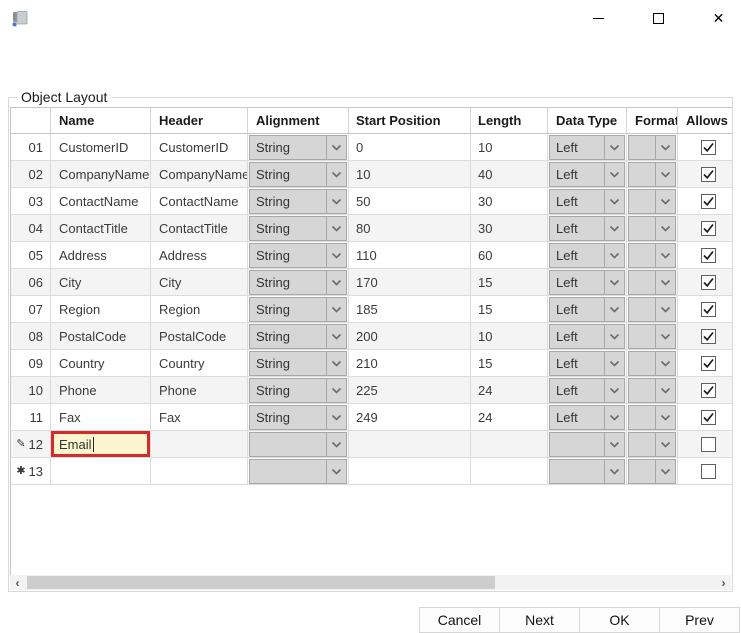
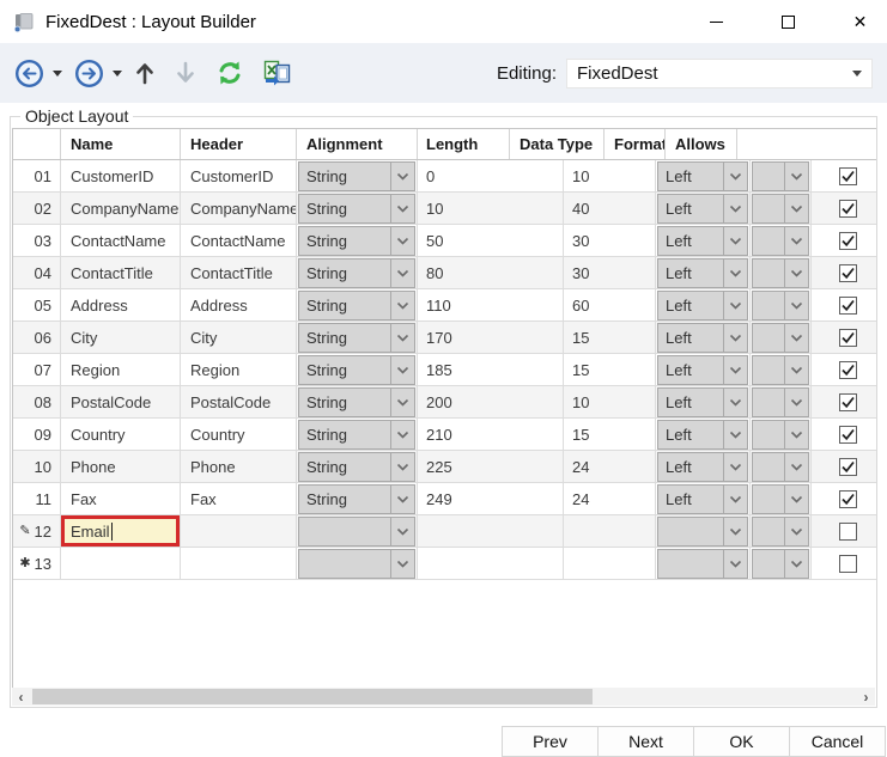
+ FixedDest : Layout Builder
  ✕
+ Editing:
+ FixedDest
  Object Layout
  Name
  Header
  Alignment
- Start Position
  Length
  Data Type
  Format
  Allows
  01
  CustomerID
  CustomerID
  String
  0
  10
  Left
  02
  CompanyName
  CompanyName
  String
  10
  40
  Left
  03
  ContactName
  ContactName
  String
  50
  30
  Left
  04
  ContactTitle
  ContactTitle
  String
  80
  30
  Left
  05
  Address
  Address
  String
  110
  60
  Left
  06
  City
  City
  String
  170
  15
  Left
  07
  Region
  Region
  String
  185
  15
  Left
  08
  PostalCode
  PostalCode
  String
  200
  10
  Left
  09
  Country
  Country
  String
  210
  15
  Left
  10
  Phone
  Phone
  String
  225
  24
  Left
  11
  Fax
  Fax
  String
  249
  24
  Left
  ✎
  12
  Email
  ✱
  13
  ‹
  ›
- Cancel
+ Prev
  Next
  OK
- Prev
+ Cancel
